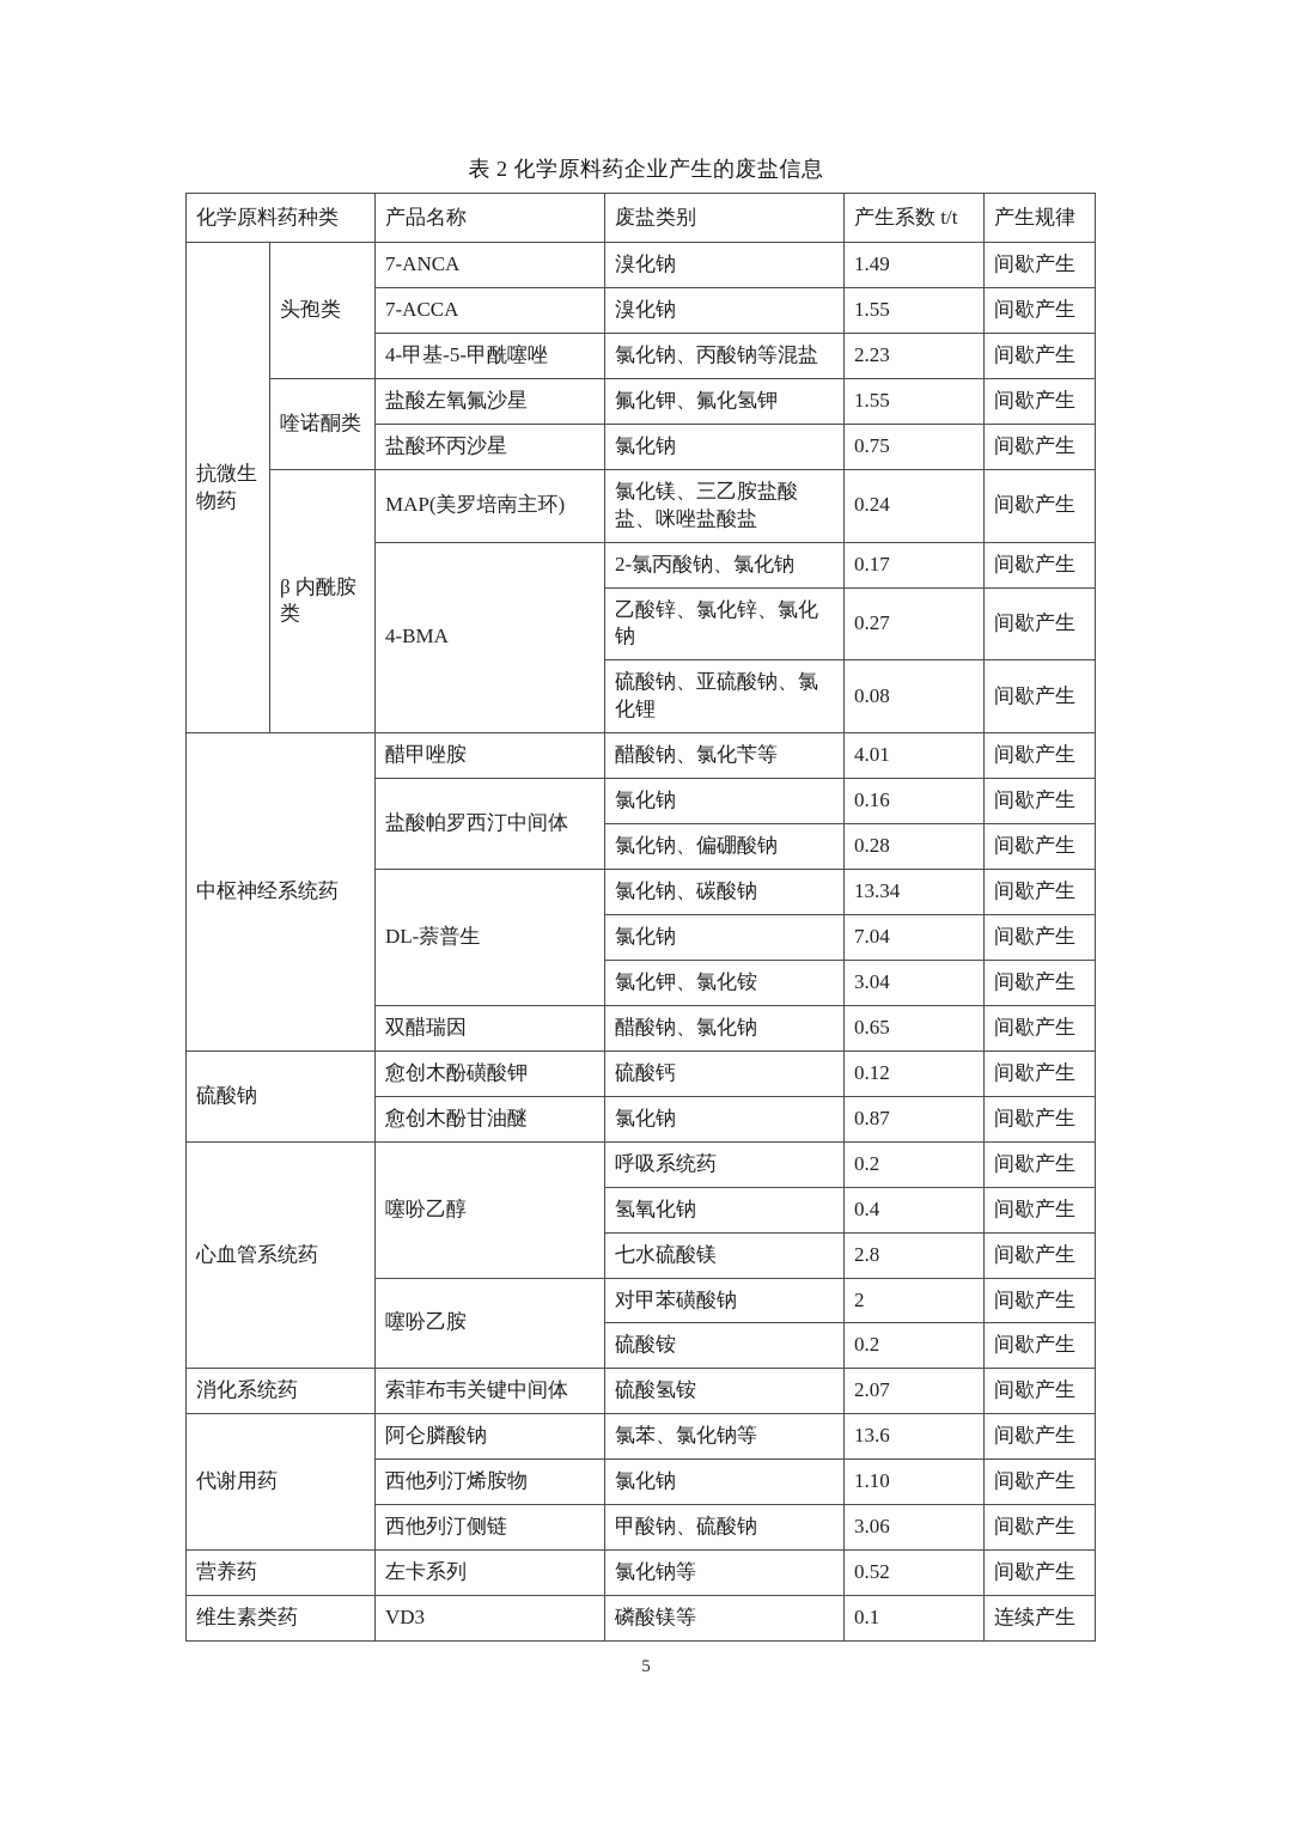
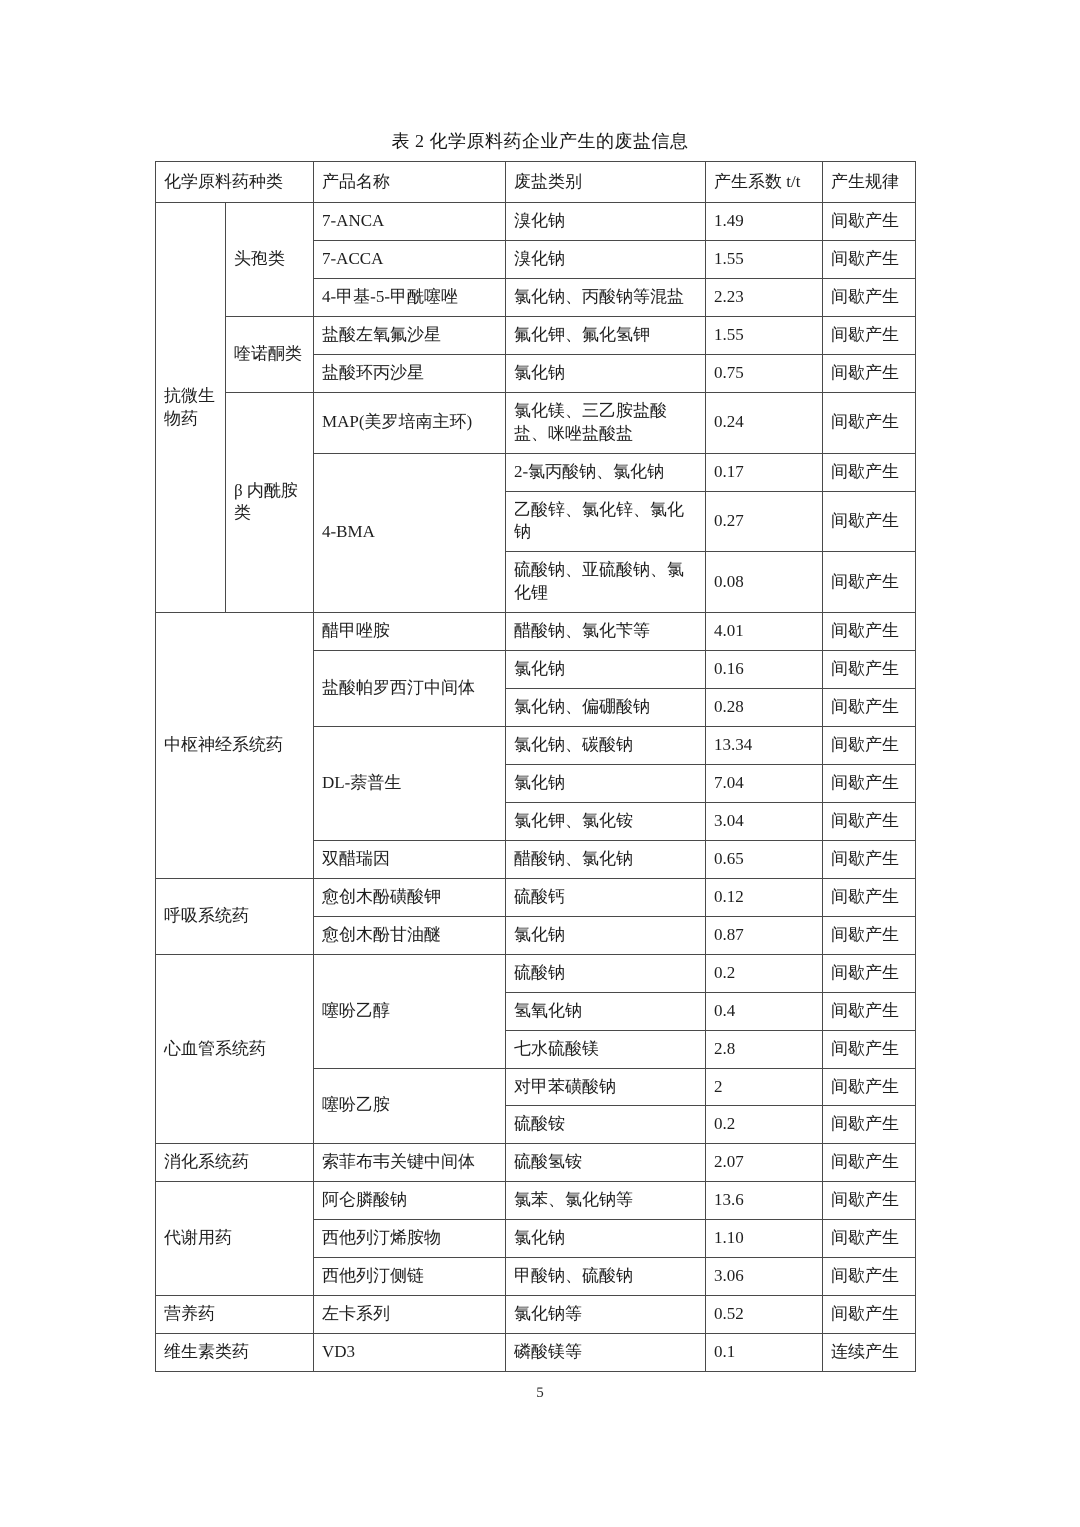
  表 2 化学原料药企业产生的废盐信息
  化学原料药种类	产品名称	废盐类别	产生系数 t/t	产生规律
  抗微生物药	头孢类	7-ANCA	溴化钠	1.49	间歇产生
  7-ACCA	溴化钠	1.55	间歇产生
  4-甲基-5-甲酰噻唑	氯化钠、丙酸钠等混盐	2.23	间歇产生
  喹诺酮类	盐酸左氧氟沙星	氟化钾、氟化氢钾	1.55	间歇产生
  盐酸环丙沙星	氯化钠	0.75	间歇产生
  β 内酰胺类	MAP(美罗培南主环)	氯化镁、三乙胺盐酸盐、咪唑盐酸盐	0.24	间歇产生
  4-BMA	2-氯丙酸钠、氯化钠	0.17	间歇产生
  乙酸锌、氯化锌、氯化钠	0.27	间歇产生
  硫酸钠、亚硫酸钠、氯化锂	0.08	间歇产生
  中枢神经系统药	醋甲唑胺	醋酸钠、氯化苄等	4.01	间歇产生
  盐酸帕罗西汀中间体	氯化钠	0.16	间歇产生
  氯化钠、偏硼酸钠	0.28	间歇产生
  DL-萘普生	氯化钠、碳酸钠	13.34	间歇产生
  氯化钠	7.04	间歇产生
  氯化钾、氯化铵	3.04	间歇产生
  双醋瑞因	醋酸钠、氯化钠	0.65	间歇产生
- 硫酸钠	愈创木酚磺酸钾	硫酸钙	0.12	间歇产生
+ 呼吸系统药	愈创木酚磺酸钾	硫酸钙	0.12	间歇产生
  愈创木酚甘油醚	氯化钠	0.87	间歇产生
- 心血管系统药	噻吩乙醇	呼吸系统药	0.2	间歇产生
+ 心血管系统药	噻吩乙醇	硫酸钠	0.2	间歇产生
  氢氧化钠	0.4	间歇产生
  七水硫酸镁	2.8	间歇产生
  噻吩乙胺	对甲苯磺酸钠	2	间歇产生
  硫酸铵	0.2	间歇产生
  消化系统药	索菲布韦关键中间体	硫酸氢铵	2.07	间歇产生
  代谢用药	阿仑膦酸钠	氯苯、氯化钠等	13.6	间歇产生
  西他列汀烯胺物	氯化钠	1.10	间歇产生
  西他列汀侧链	甲酸钠、硫酸钠	3.06	间歇产生
  营养药	左卡系列	氯化钠等	0.52	间歇产生
  维生素类药	VD3	磷酸镁等	0.1	连续产生
  5
